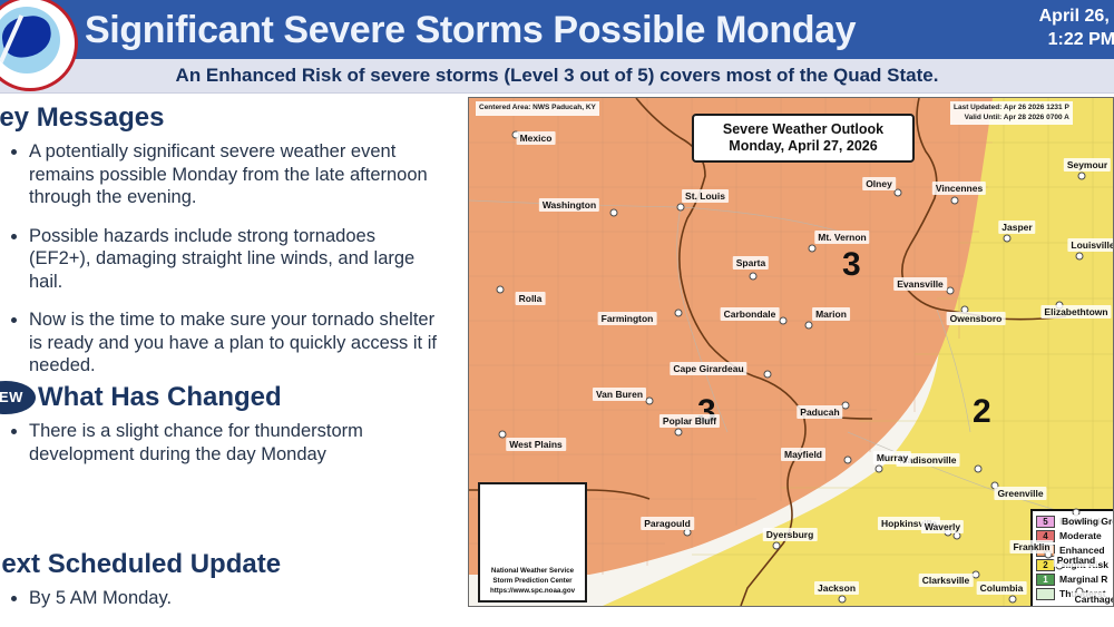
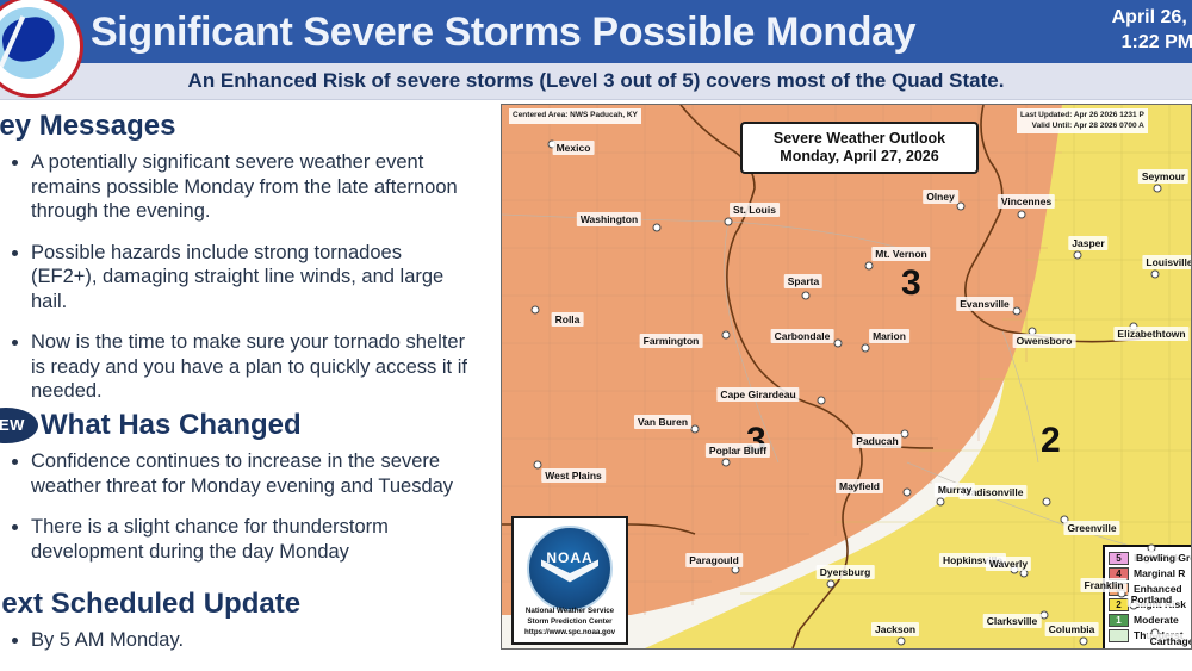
  Significant Severe Storms Possible Monday
  April 26,
  1:22 PM
  An Enhanced Risk of severe storms (Level 3 out of 5) covers most of the Quad State.
  ey Messages
  A potentially significant severe weather event remains possible Monday from the late afternoon through the evening.
  Possible hazards include strong tornadoes (EF2+), damaging straight line winds, and large hail.
  Now is the time to make sure your tornado shelter is ready and you have a plan to quickly access it if needed.
  What Has Changed
+ Confidence continues to increase in the severe weather threat for Monday evening and Tuesday
  There is a slight chance for thunderstorm development during the day Monday
  ext Scheduled Update
  By 5 AM Monday.
  3
  3
  2
  Severe Weather Outlook
  Monday, April 27, 2026
+ NOAA
  5
  High Risk
  4
- Moderate
+ Marginal R
  Enhanced
  2
  light Risk
  1
- Marginal R
+ Moderate
  Thuderst
  Mexico
  Washington
  St. Louis
  Rolla
  Farmington
  Sparta
  Carbondale
  Mt. Vernon
  Marion
  Olney
  Vincennes
  Jasper
  Seymour
  Evansville
  Owensboro
  Louisville
  Elizabethtown
  Cape Girardeau
  Van Buren
  West Plains
  Poplar Bluff
  Paducah
  Madisonville
  Hopkinsville
  Greenville
  Mayfield
  Murray
  Bowling Gr
  Clarksville
  Portland
  Carthag
  Paragould
  Dyersburg
  Waverly
  Franklin
  Jackson
  Columbia
